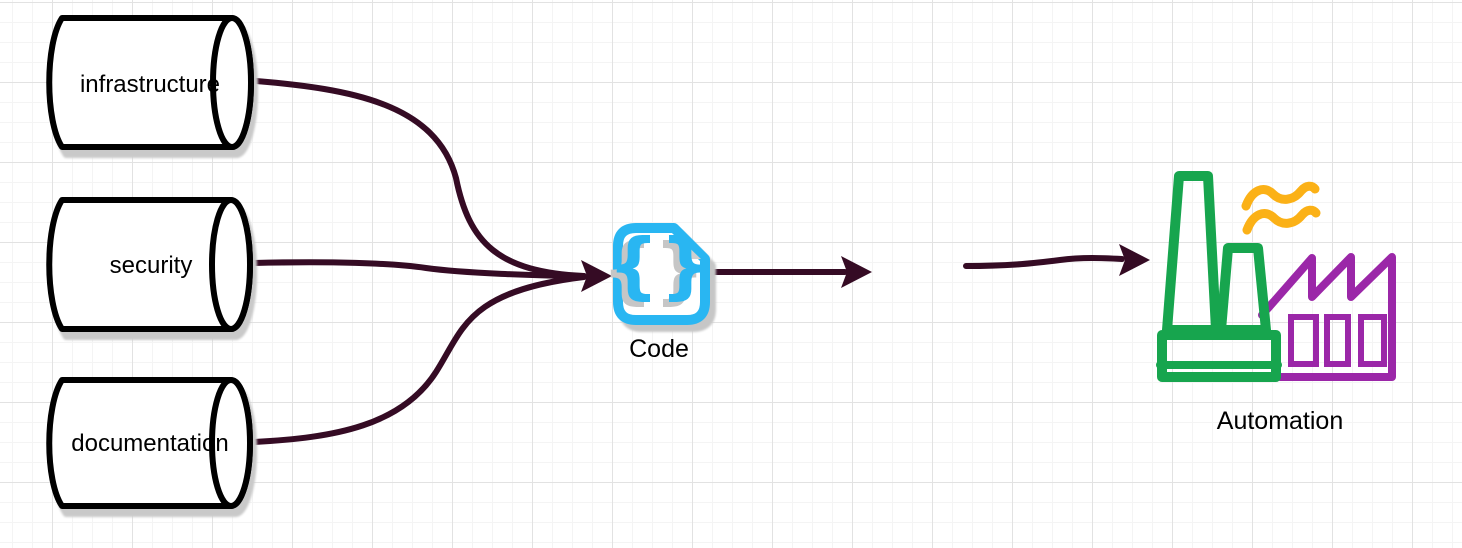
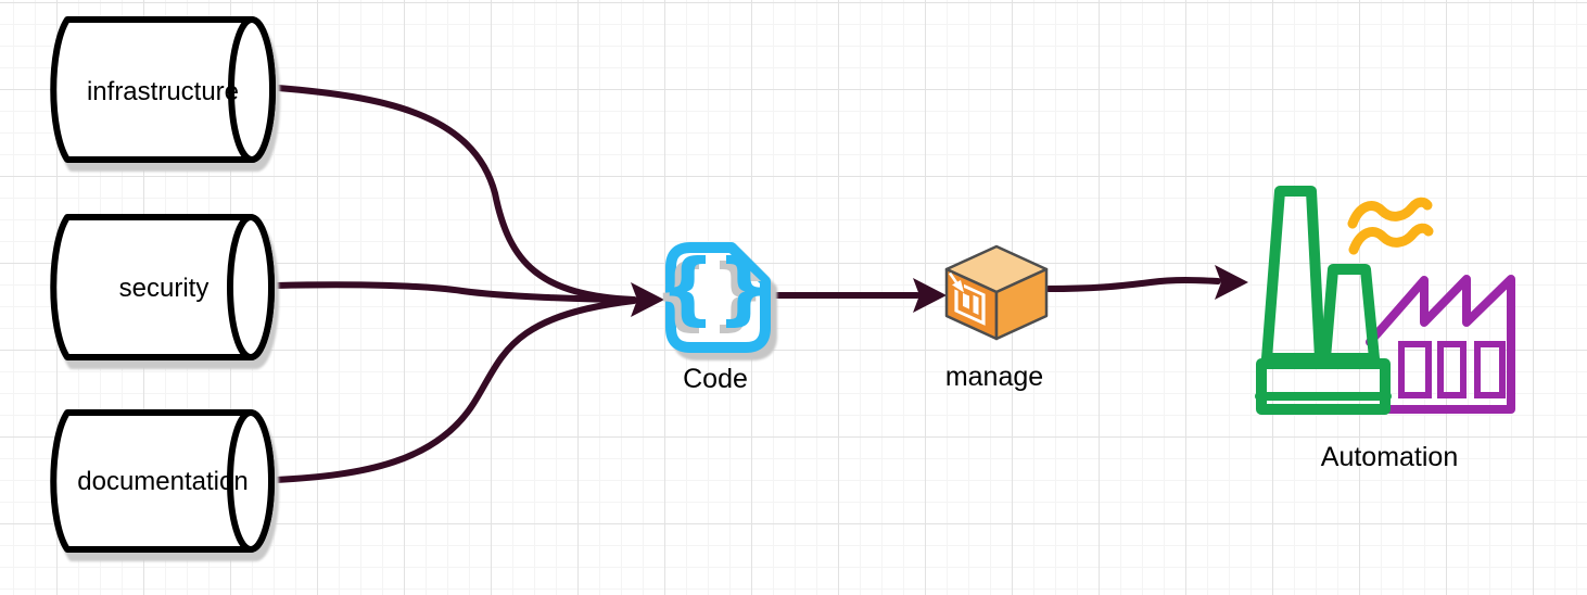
  infrastructure
  security
  documentation
  {}
  Code
+ manage
  Automation
